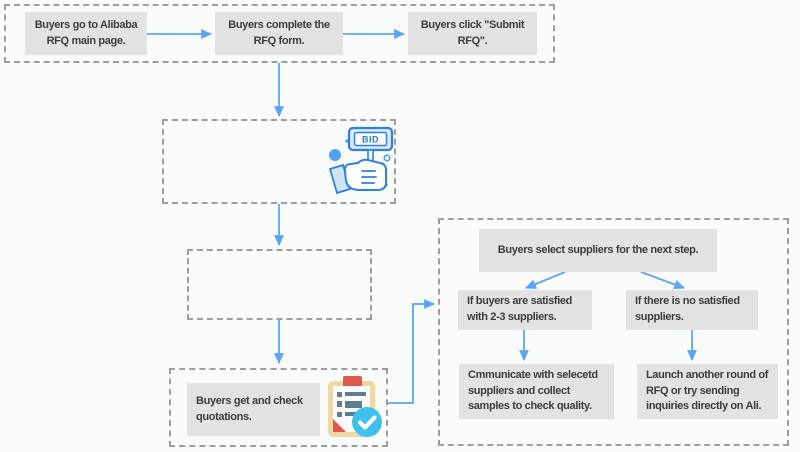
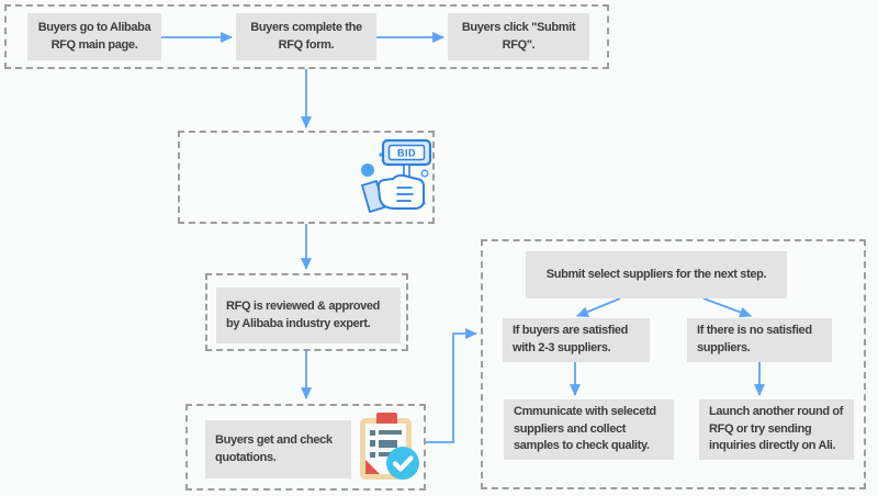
  Buyers go to Alibaba
  RFQ main page.
  Buyers complete the
  RFQ form.
  Buyers click "Submit
  RFQ".
  BID
+ RFQ is reviewed & approved
+ by Alibaba industry expert.
  Buyers get and check
  quotations.
- Buyers select suppliers for the next step.
+ Submit select suppliers for the next step.
  If buyers are satisfied
  with 2-3 suppliers.
  If there is no satisfied
  suppliers.
  Cmmunicate with selecetd
  suppliers and collect
  samples to check quality.
  Launch another round of
  RFQ or try sending
  inquiries directly on Ali.
